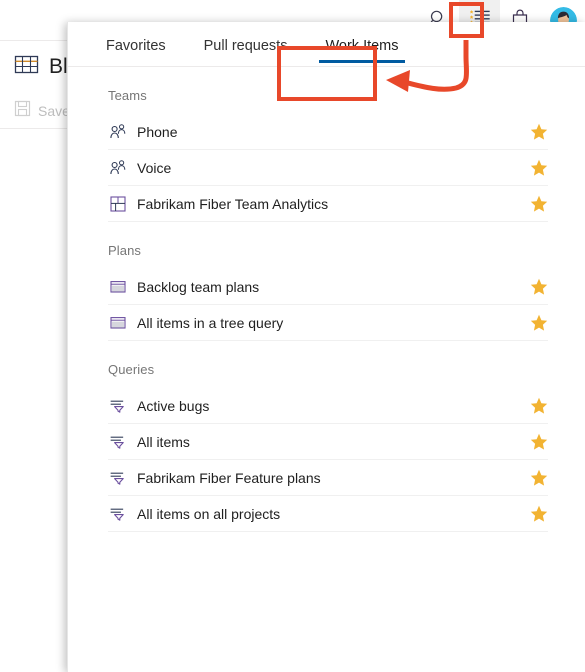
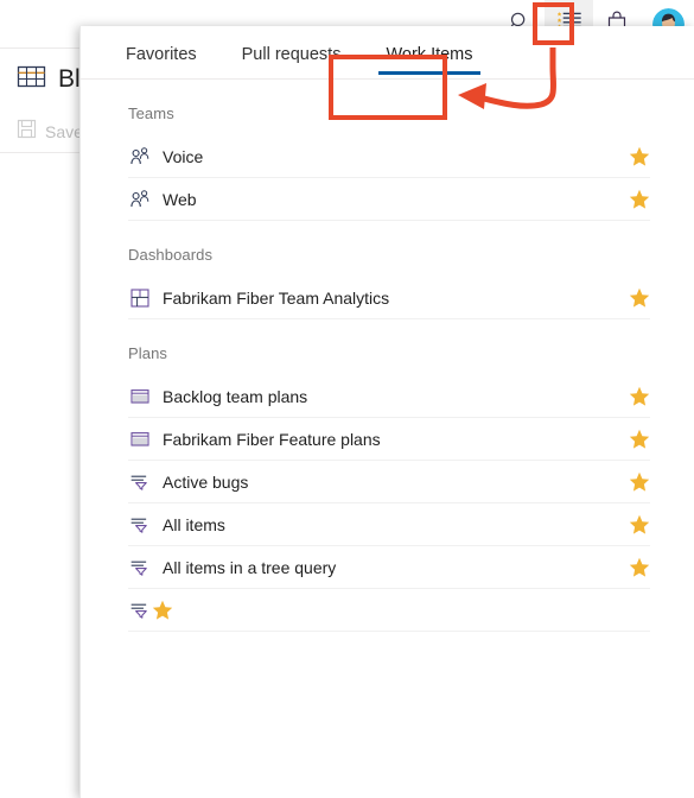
  Sav
  Favorites
  Pull requests
  Work Items
  Teams
- Phone
  Voice
+ Web
+ Dashboards
  Fabrikam Fiber Team Analytics
  Plans
  Backlog team plans
- All items in a tree query
+ Fabrikam Fiber Feature plans
- Queries
  Active bugs
  All items
- Fabrikam Fiber Feature plans
+ All items in a tree query
- All items on all projects
